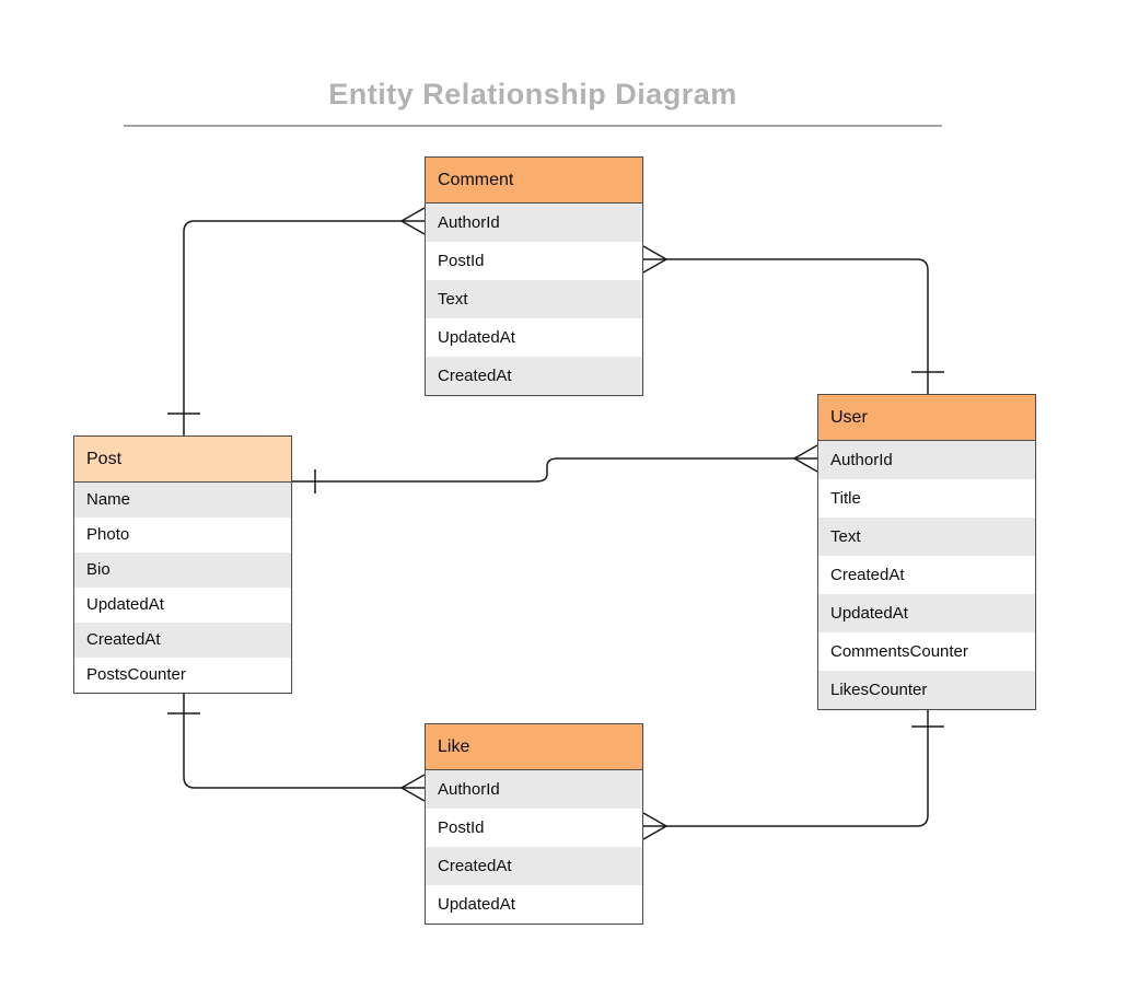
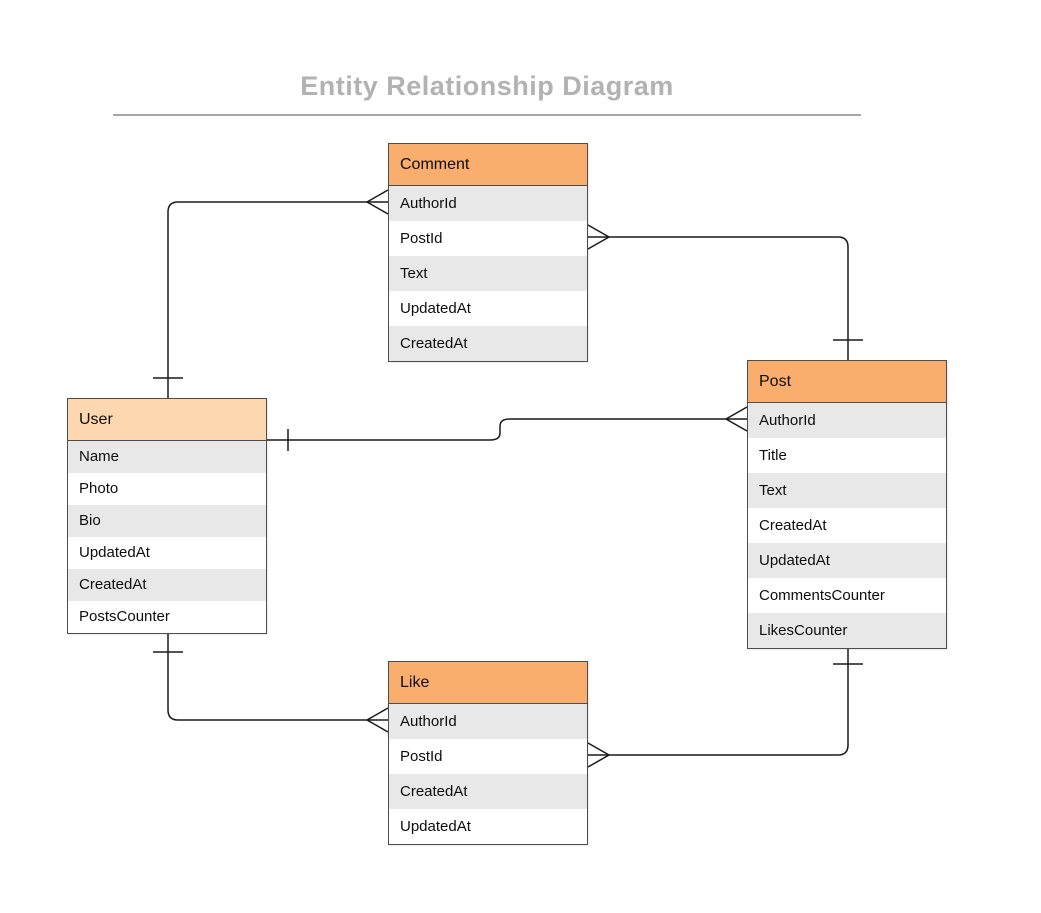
  Entity Relationship Diagram
  Comment
  AuthorId
  PostId
  Text
  UpdatedAt
  CreatedAt
- Post
+ User
  Name
  Photo
  Bio
  UpdatedAt
  CreatedAt
  PostsCounter
- User
+ Post
  AuthorId
  Title
  Text
  CreatedAt
  UpdatedAt
  CommentsCounter
  LikesCounter
  Like
  AuthorId
  PostId
  CreatedAt
  UpdatedAt
